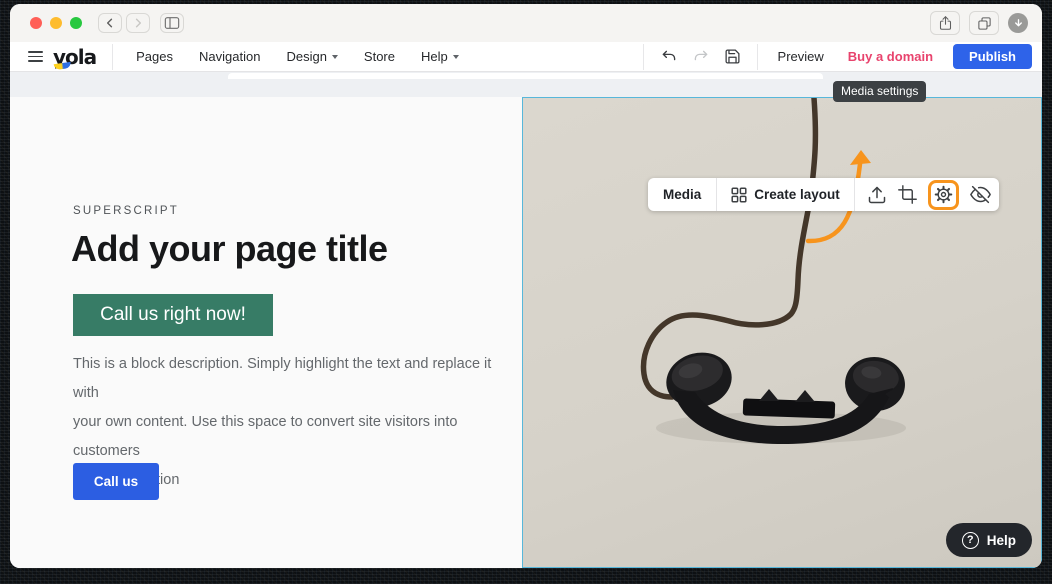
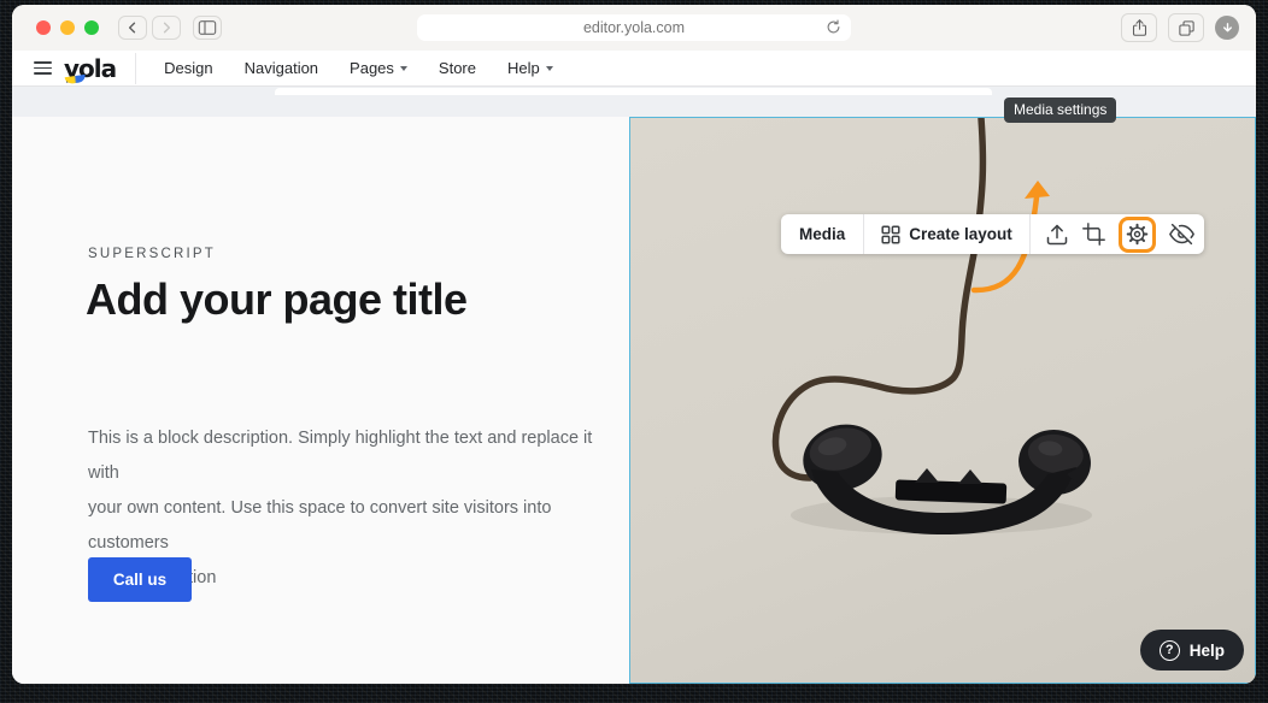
+ editor.yola.com
  yola
- Pages
+ Design
  Navigation
- Design
+ Pages
  Store
  Help
- Preview
- Buy a domain
- Publish
  SUPERSCRIPT
  Add your page title
- Call us right now!
  This is a block description. Simply highlight the text and replace it with
  your own content. Use this space to convert site visitors into customers
  Call us
  Media
  Create layout
  Media settings
  ?
  Help
